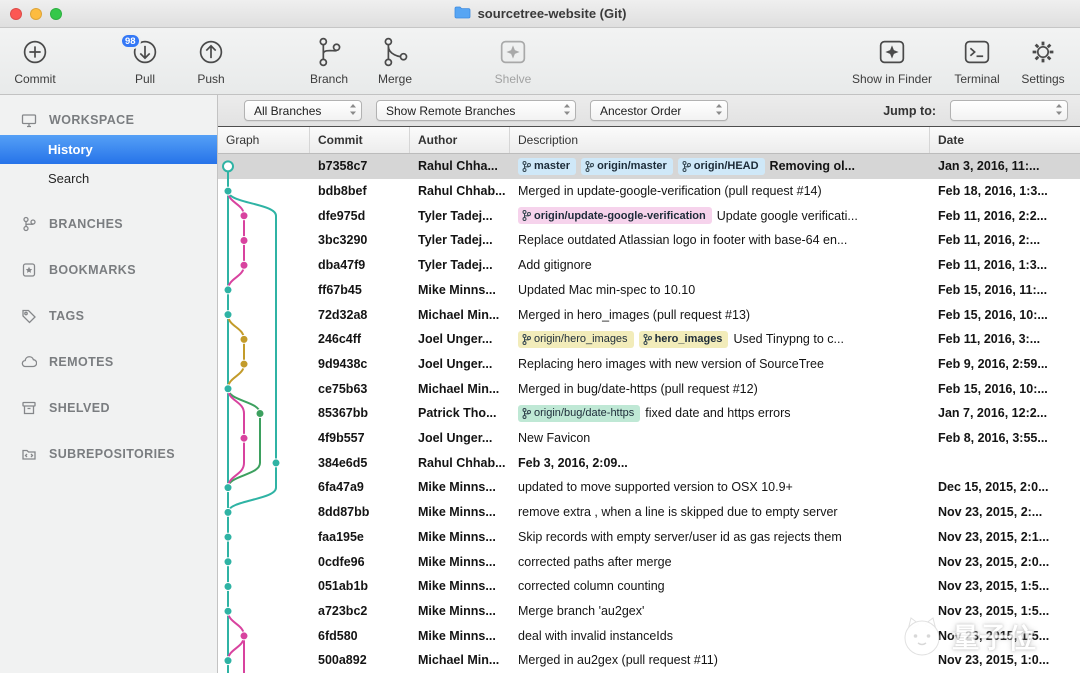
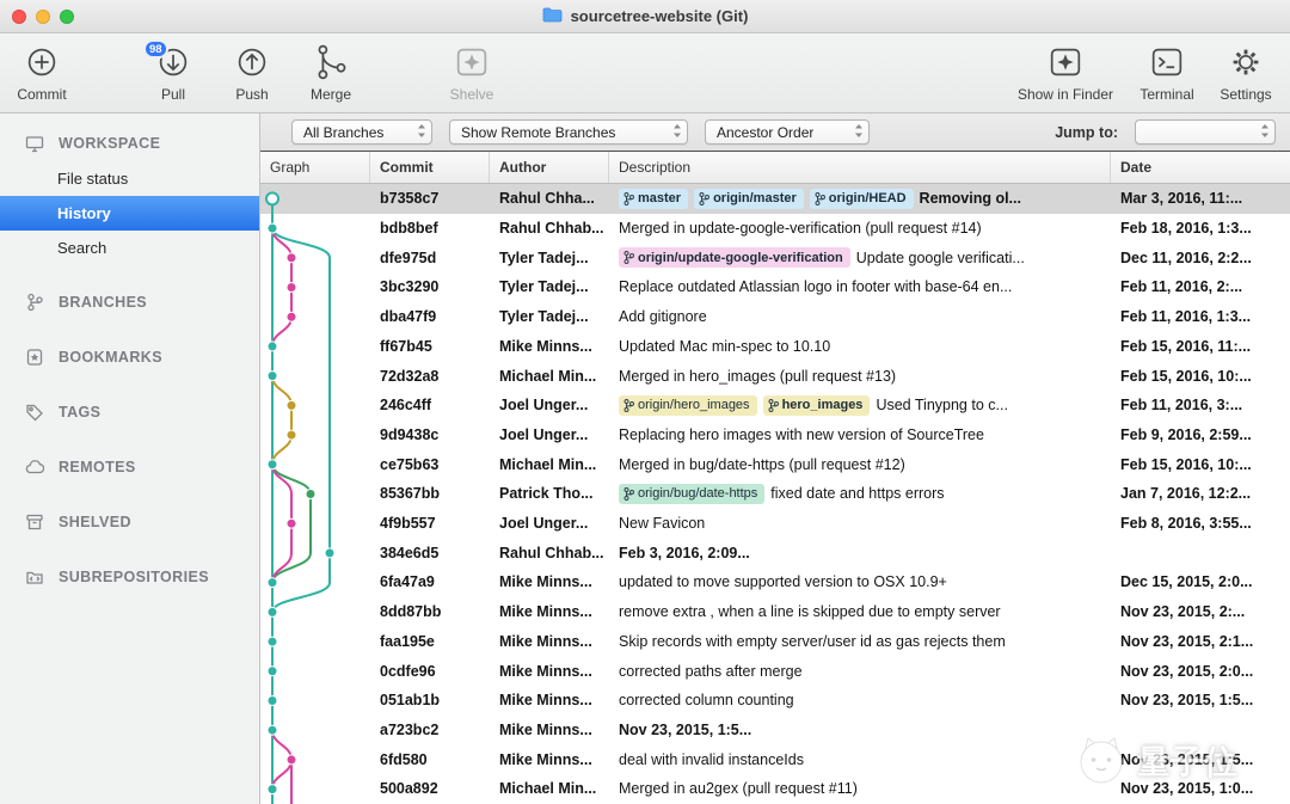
  sourcetree-website (Git)
  Commit
  98
  Pull
  Push
- Branch
  Merge
  Shelve
  Show in Finder
  Terminal
  Settings
  WORKSPACE
+ File status
  History
  Search
  BRANCHES
  BOOKMARKS
  TAGS
  REMOTES
  SHELVED
  SUBREPOSITORIES
  All Branches
  Show Remote Branches
  Ancestor Order
  Jump to:
  Graph
  Commit
  Author
  Description
  Date
  b7358c7
  Rahul Chha...
  master
  origin/master
  origin/HEAD
  Removing ol...
- Jan 3, 2016, 11:...
+ Mar 3, 2016, 11:...
  bdb8bef
  Rahul Chhab...
  Merged in update-google-verification (pull request #14)
  Feb 18, 2016, 1:3...
  dfe975d
  Tyler Tadej...
  origin/update-google-verification
  Update google verificati...
- Feb 11, 2016, 2:2...
+ Dec 11, 2016, 2:2...
  3bc3290
  Tyler Tadej...
  Replace outdated Atlassian logo in footer with base-64 en...
  Feb 11, 2016, 2:...
  dba47f9
  Tyler Tadej...
  Add gitignore
  Feb 11, 2016, 1:3...
  ff67b45
  Mike Minns...
  Updated Mac min-spec to 10.10
  Feb 15, 2016, 11:...
  72d32a8
  Michael Min...
  Merged in hero_images (pull request #13)
  Feb 15, 2016, 10:...
  246c4ff
  Joel Unger...
  origin/hero_images
  hero_images
  Used Tinypng to c...
  Feb 11, 2016, 3:...
  9d9438c
  Joel Unger...
  Replacing hero images with new version of SourceTree
  Feb 9, 2016, 2:59...
  ce75b63
  Michael Min...
  Merged in bug/date-https (pull request #12)
  Feb 15, 2016, 10:...
  85367bb
  Patrick Tho...
  origin/bug/date-https
  fixed date and https errors
  Jan 7, 2016, 12:2...
  4f9b557
  Joel Unger...
  New Favicon
  Feb 8, 2016, 3:55...
  384e6d5
  Rahul Chhab...
  Feb 3, 2016, 2:09...
  6fa47a9
  Mike Minns...
  updated to move supported version to OSX 10.9+
  Dec 15, 2015, 2:0...
  8dd87bb
  Mike Minns...
  remove extra , when a line is skipped due to empty server
  Nov 23, 2015, 2:...
  faa195e
  Mike Minns...
  Skip records with empty server/user id as gas rejects them
  Nov 23, 2015, 2:1...
  0cdfe96
  Mike Minns...
  corrected paths after merge
  Nov 23, 2015, 2:0...
  051ab1b
  Mike Minns...
  corrected column counting
  Nov 23, 2015, 1:5...
  a723bc2
  Mike Minns...
- Merge branch 'au2gex'
  Nov 23, 2015, 1:5...
  6fd580
  Mike Minns...
  deal with invalid instanceIds
  Nov 23, 2015, 1:5...
  500a892
  Michael Min...
  Merged in au2gex (pull request #11)
  Nov 23, 2015, 1:0...
  量子位
